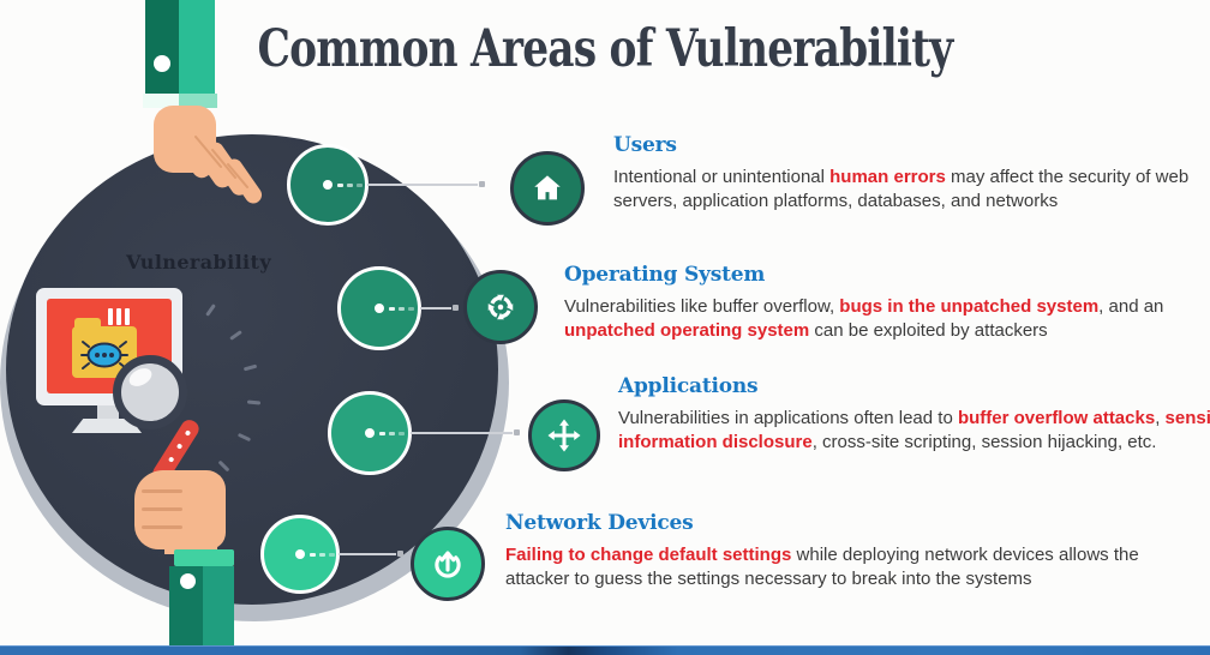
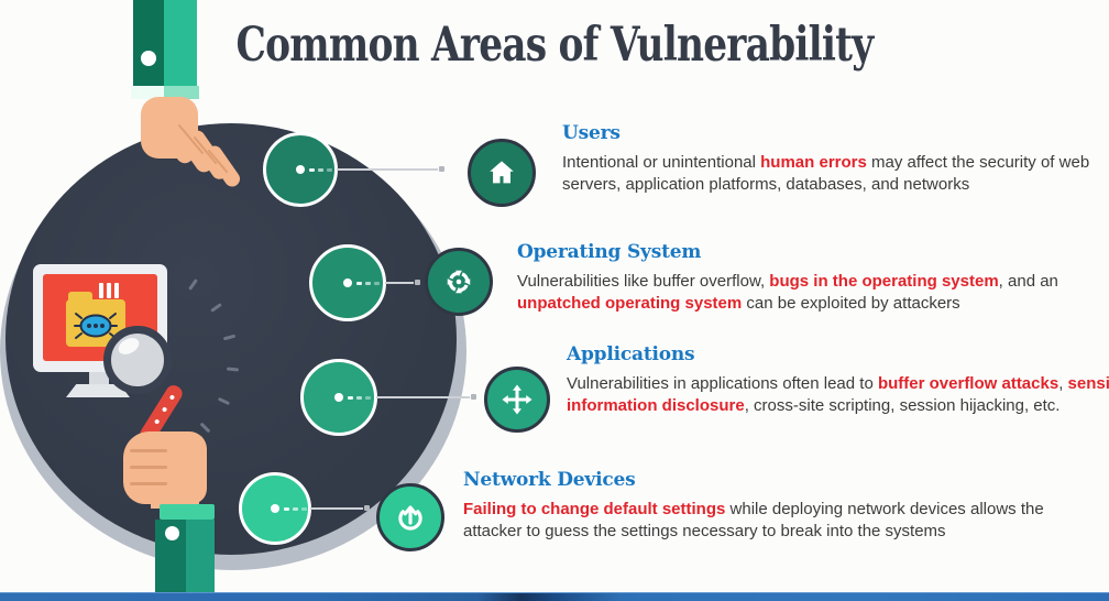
  Common Areas of Vulnerability
- Vulnerability
  Users
  Intentional or unintentional human errors may affect the security of web servers, application platforms, databases, and networks
  Operating System
- Vulnerabilities like buffer overflow, bugs in the unpatched system, and an unpatched operating system can be exploited by attackers
+ Vulnerabilities like buffer overflow, bugs in the operating system, and an unpatched operating system can be exploited by attackers
  Applications
  Vulnerabilities in applications often lead to buffer overflow attacks, sensi information disclosure, cross-site scripting, session hijacking, etc.
  Network Devices
  Failing to change default settings while deploying network devices allows the attacker to guess the settings necessary to break into the systems
